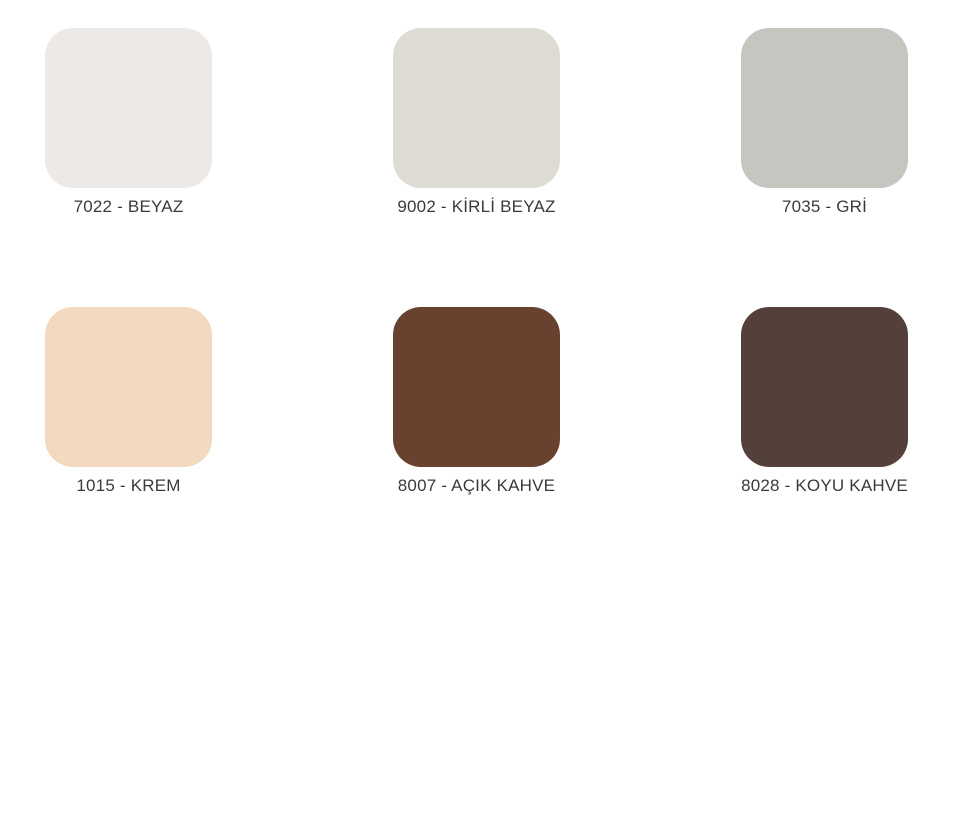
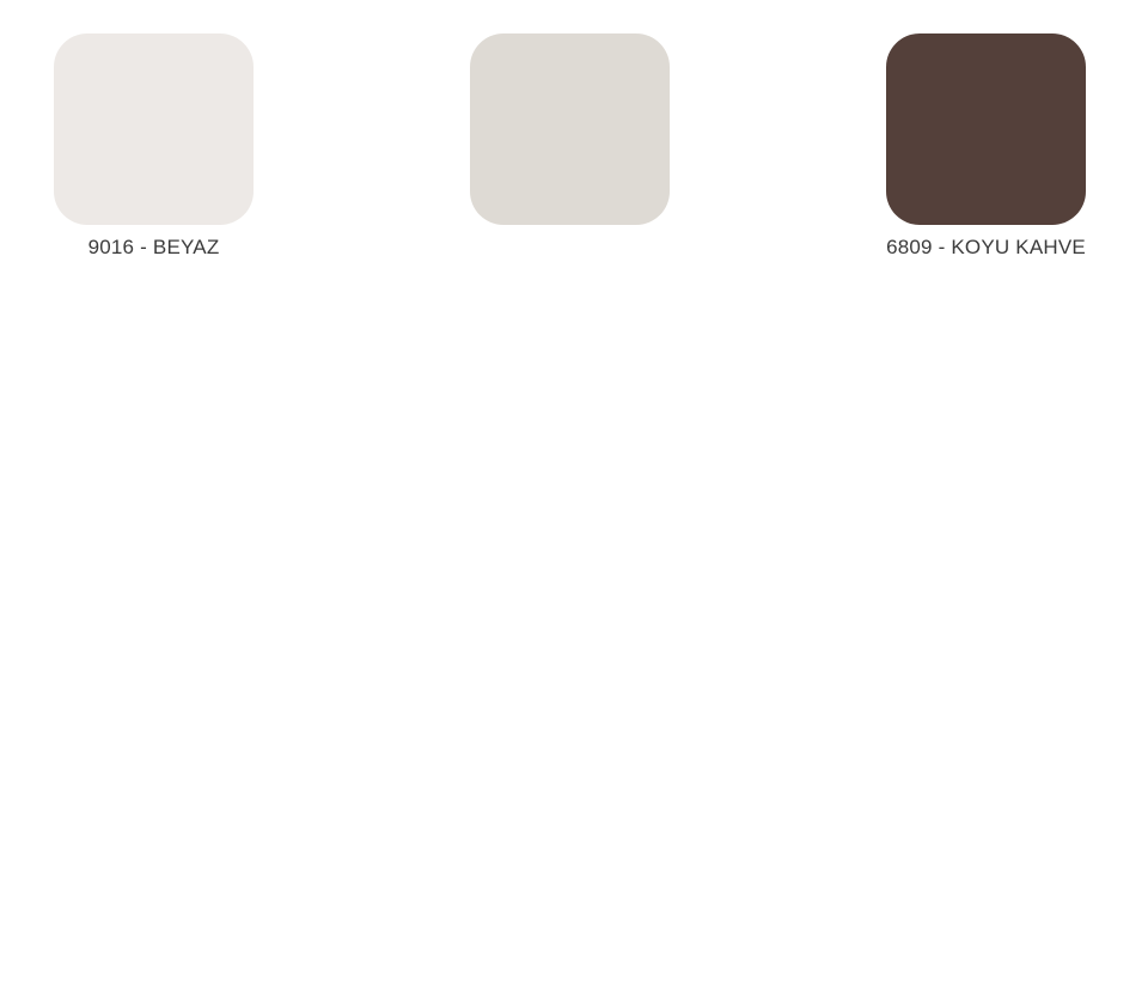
- 7022 - BEYAZ
+ 9016 - BEYAZ
- 9002 - KİRLİ BEYAZ
- 7035 - GRİ
- 1015 - KREM
- 8007 - AÇIK KAHVE
- 8028 - KOYU KAHVE
+ 6809 - KOYU KAHVE
